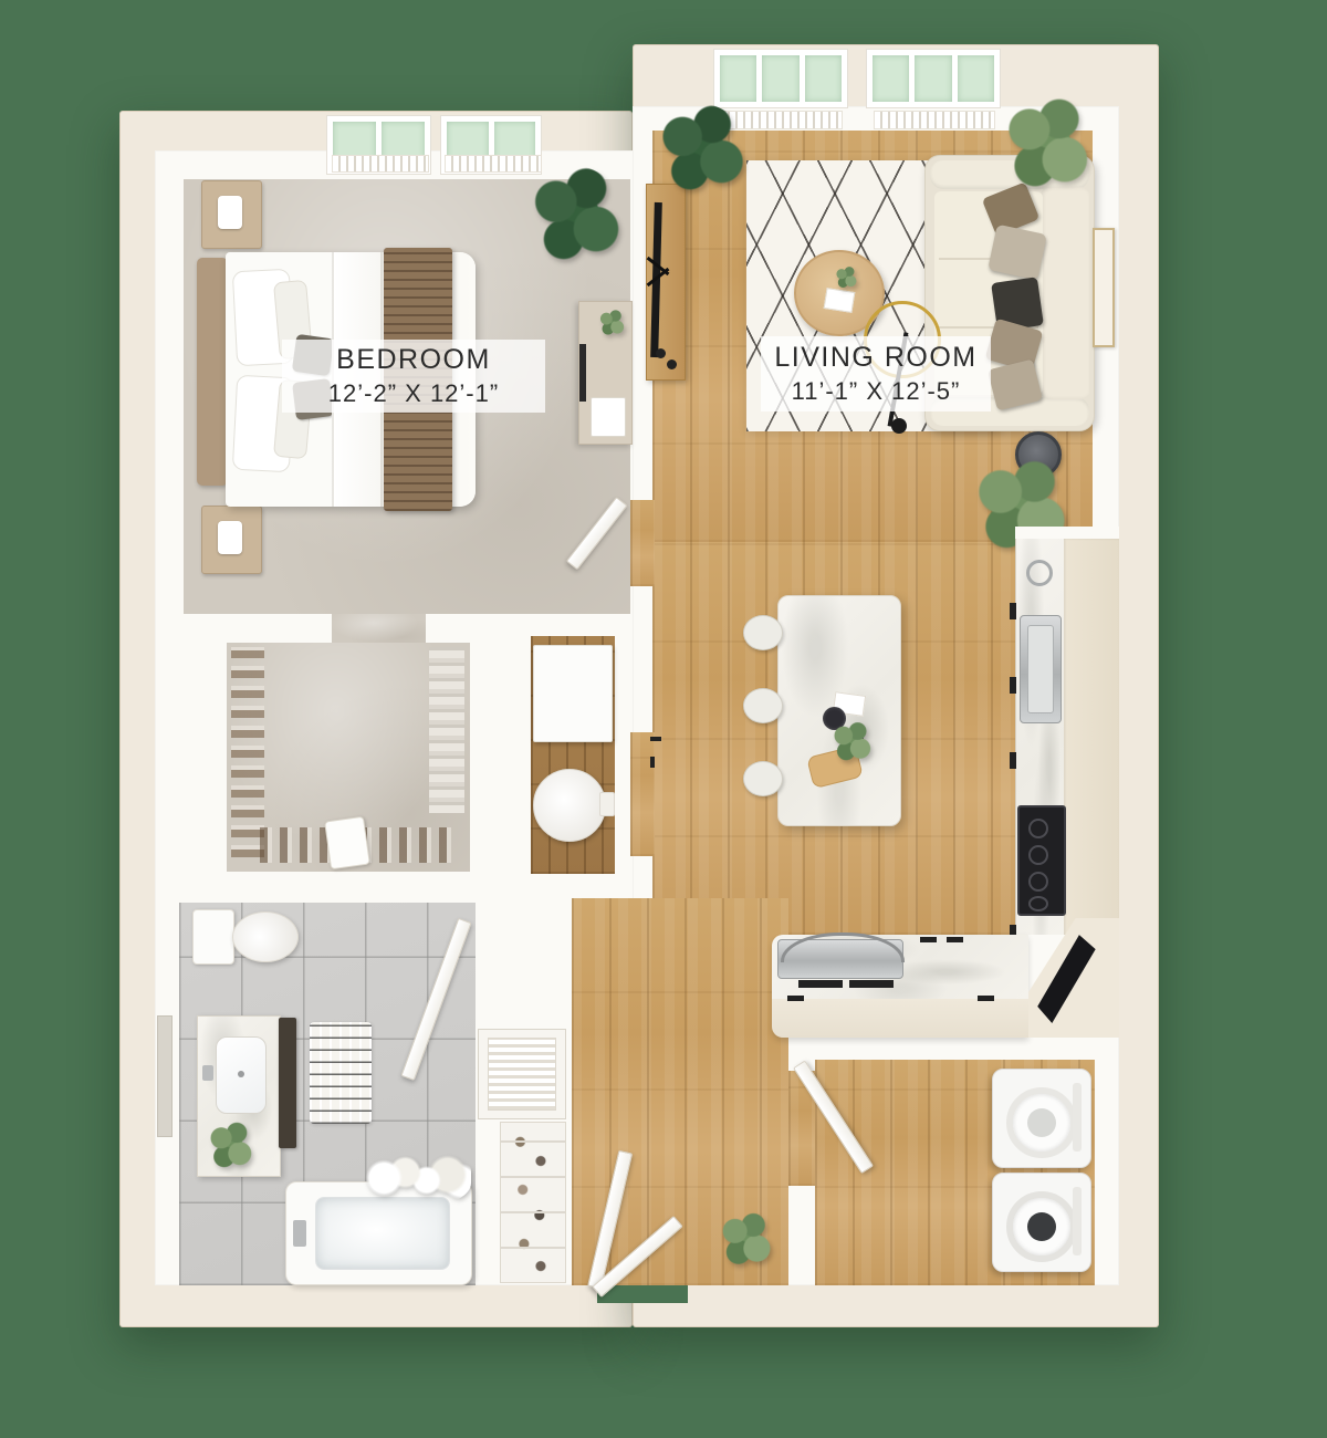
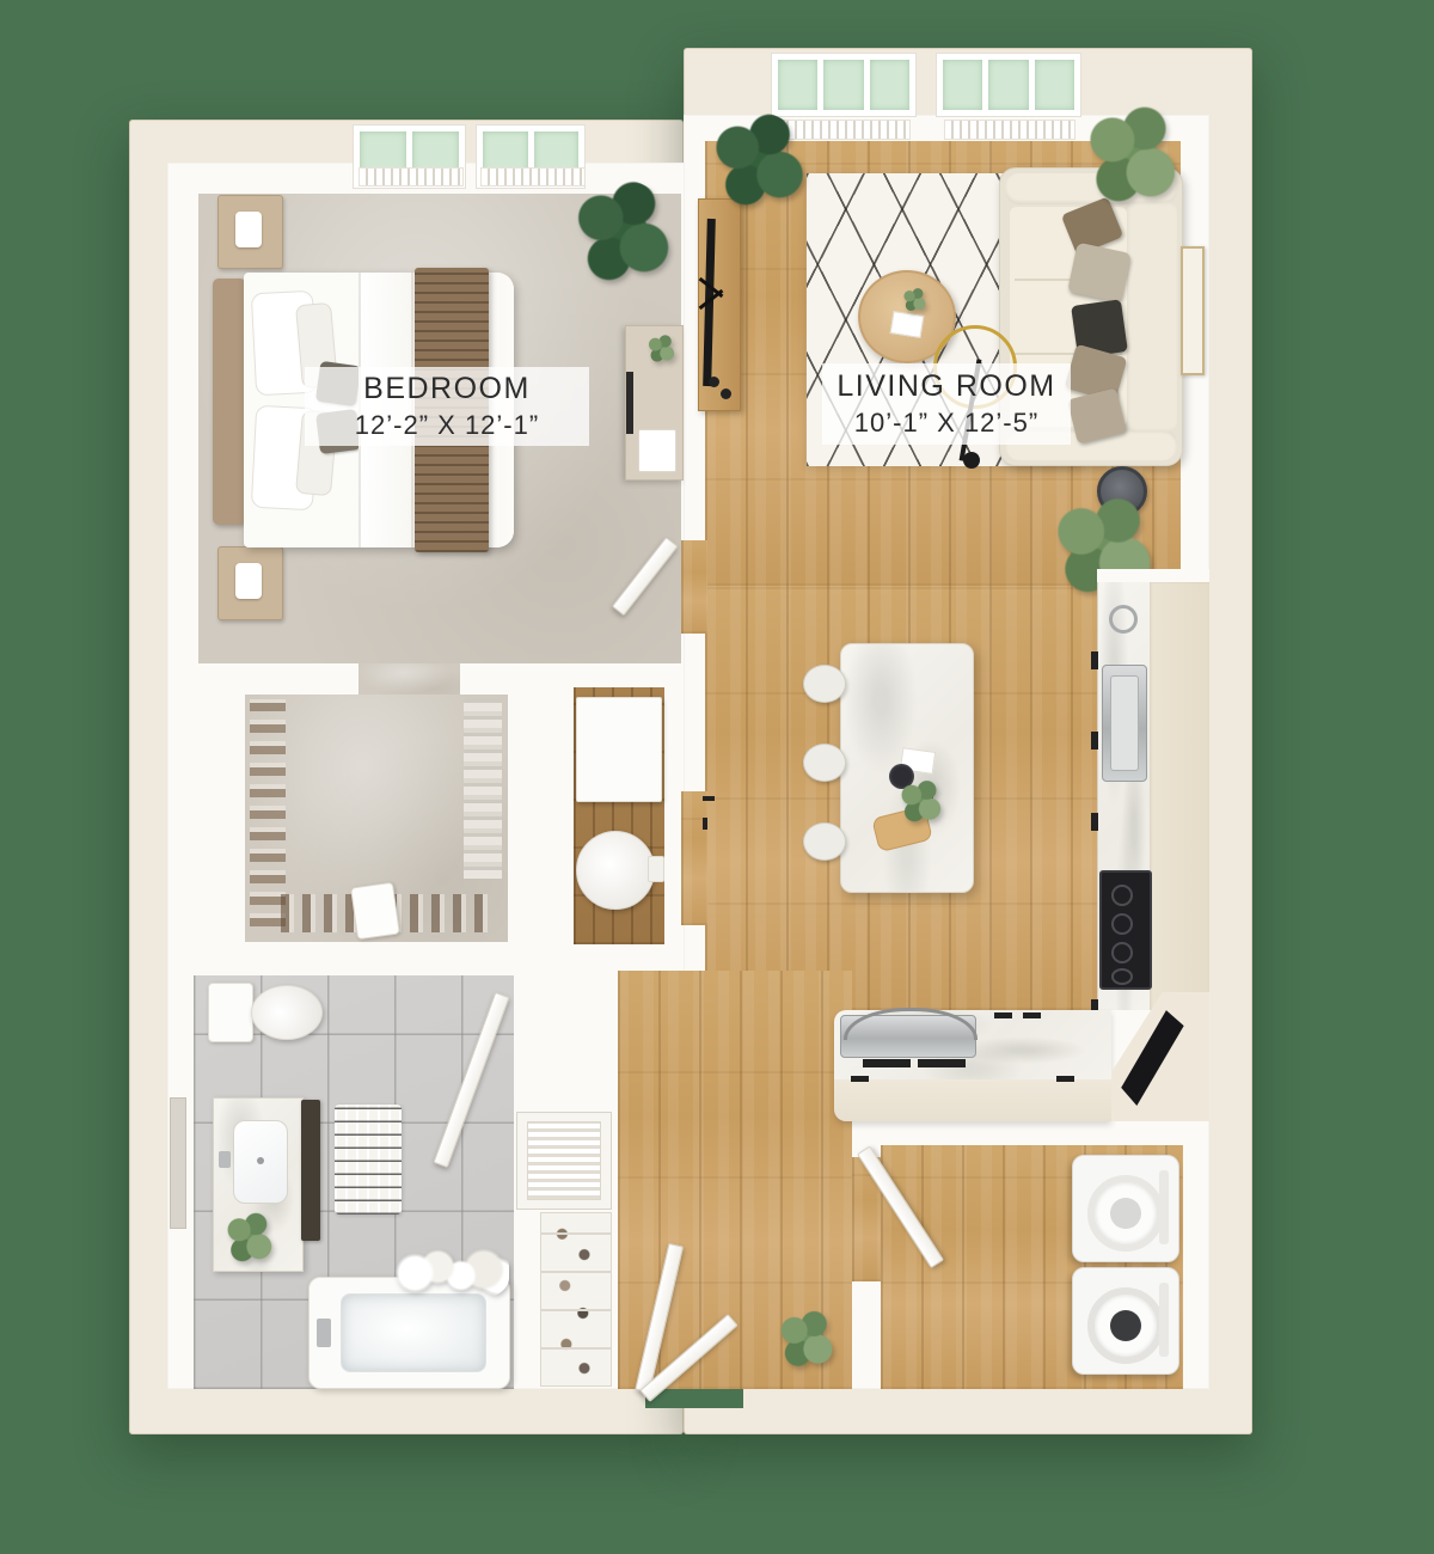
  BEDROOM
  12’-2” X 12’-1”
  LIVING ROOM
- 11’-1” X 12’-5”
+ 10’-1” X 12’-5”
